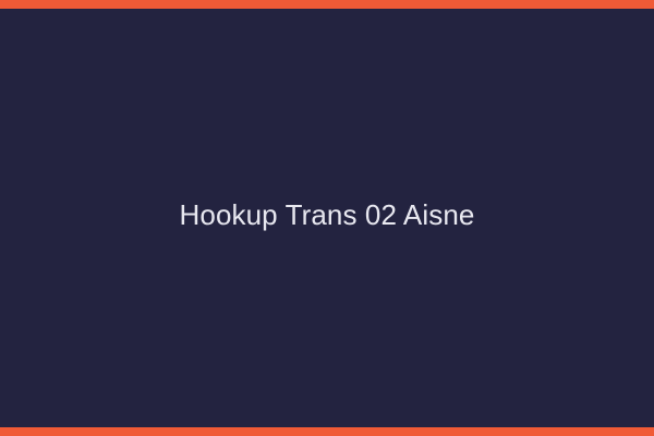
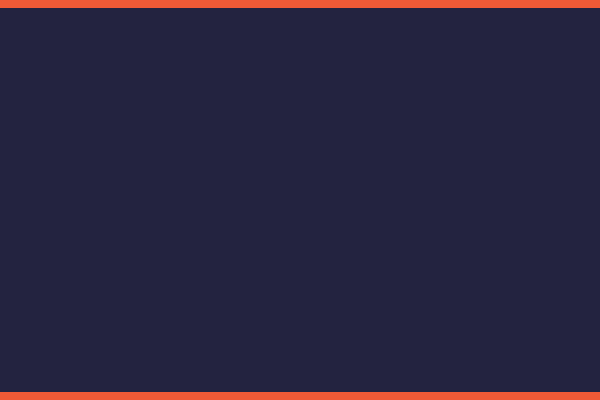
- Hookup Trans 02 Aisne
